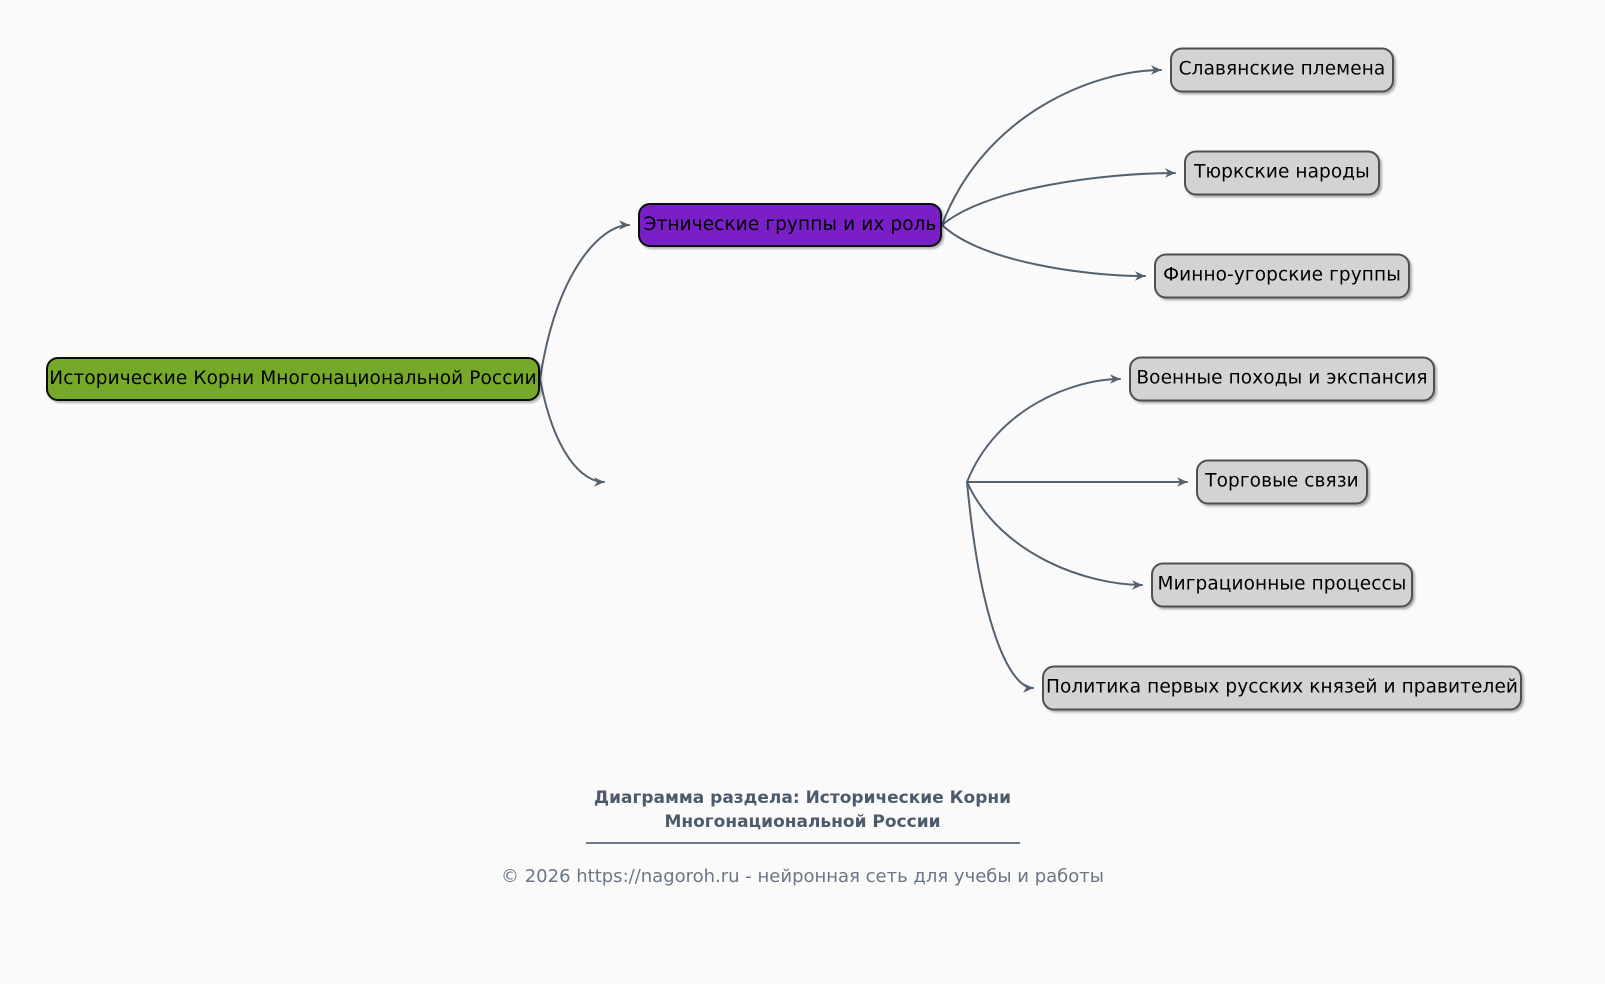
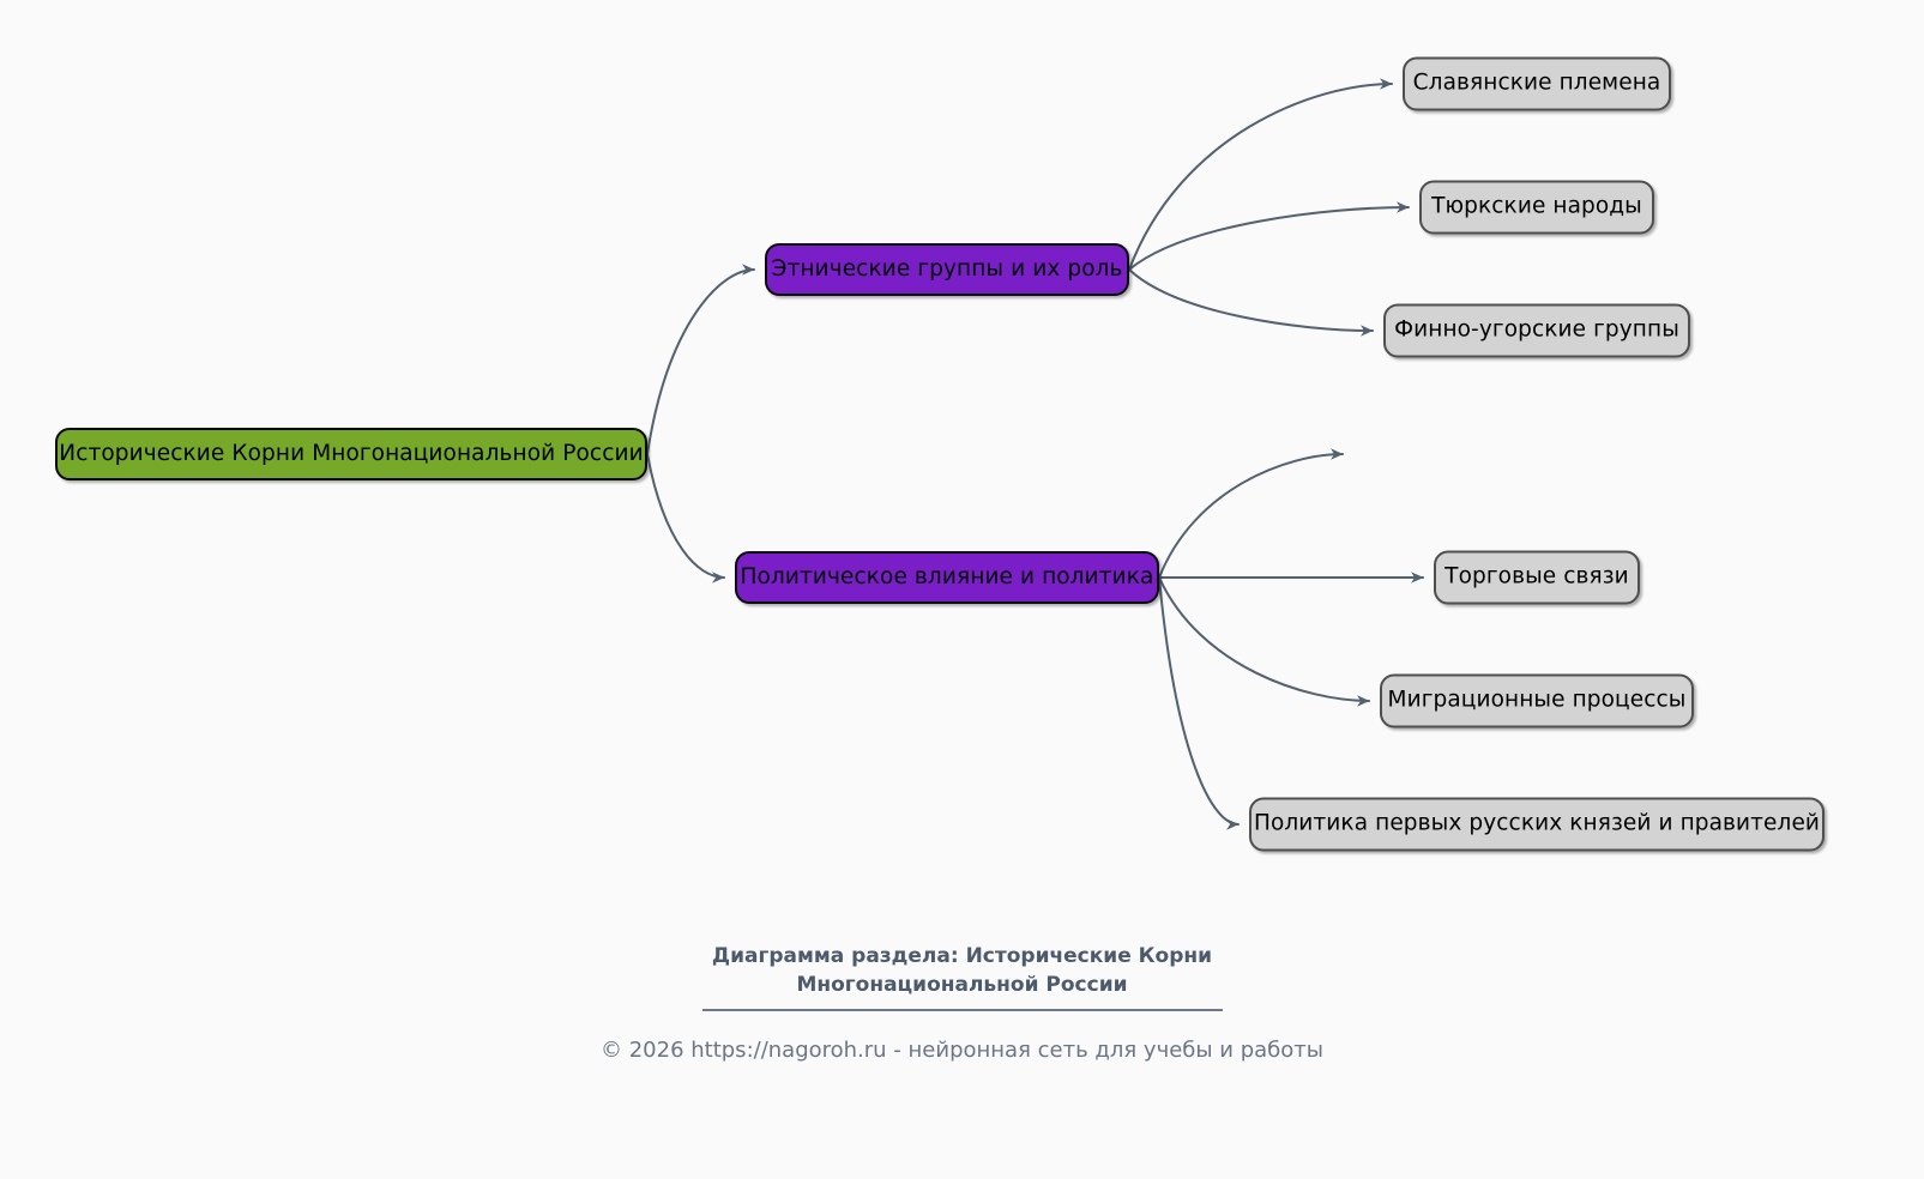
  Исторические Корни Многонациональной России
  Этнические группы и их роль
+ Политическое влияние и политика
  Славянские племена
  Тюркские народы
  Финно-угорские группы
- Военные походы и экспансия
  Торговые связи
  Миграционные процессы
  Политика первых русских князей и правителей
  Диаграмма раздела: Исторические Корни
  Многонациональной России
  © 2026 https://nagoroh.ru - нейронная сеть для учебы и работы
